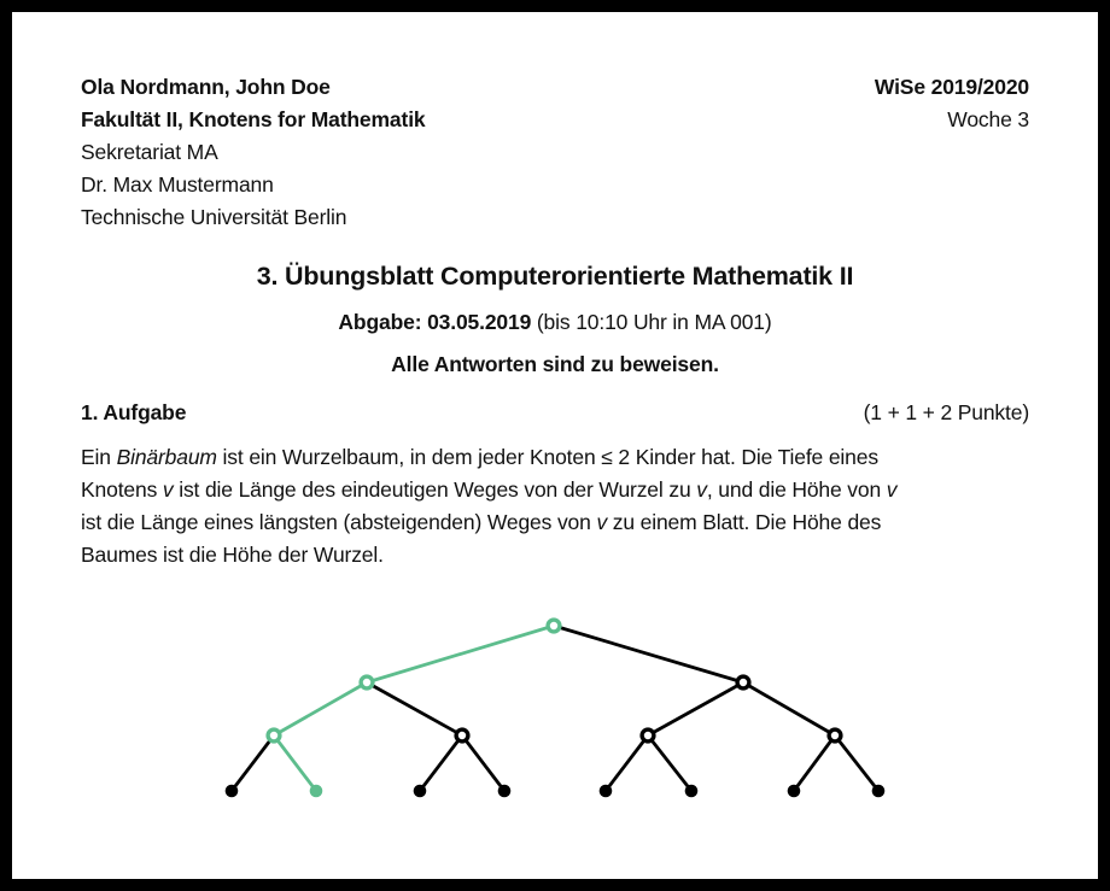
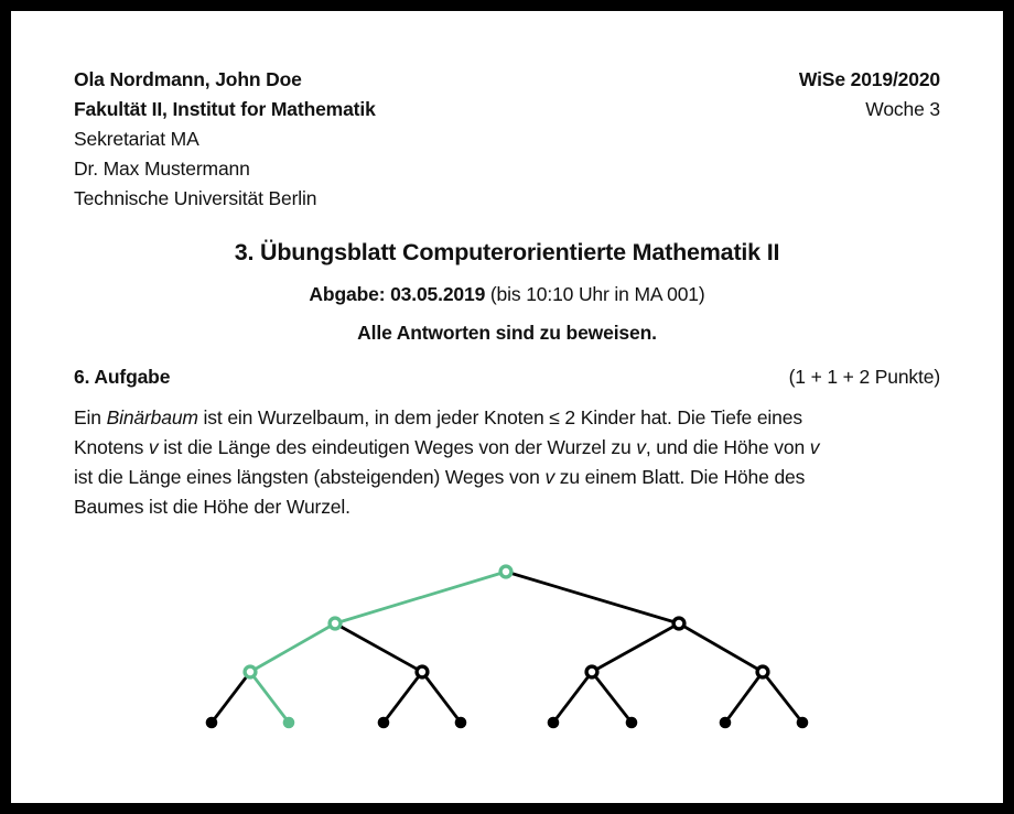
  Ola Nordmann, John Doe
- Fakultät II, Knotens for Mathematik
+ Fakultät II, Institut for Mathematik
  Sekretariat MA
  Dr. Max Mustermann
  Technische Universität Berlin
  WiSe 2019/2020
  Woche 3
  3. Übungsblatt Computerorientierte Mathematik II
  Abgabe: 03.05.2019 (bis 10:10 Uhr in MA 001)
  Alle Antworten sind zu beweisen.
- 1. Aufgabe
+ 6. Aufgabe
  (1 + 1 + 2 Punkte)
  Ein Binärbaum ist ein Wurzelbaum, in dem jeder Knoten ≤ 2 Kinder hat. Die Tiefe eines
  Knotens v ist die Länge des eindeutigen Weges von der Wurzel zu v, und die Höhe von v
  ist die Länge eines längsten (absteigenden) Weges von v zu einem Blatt. Die Höhe des
  Baumes ist die Höhe der Wurzel.
